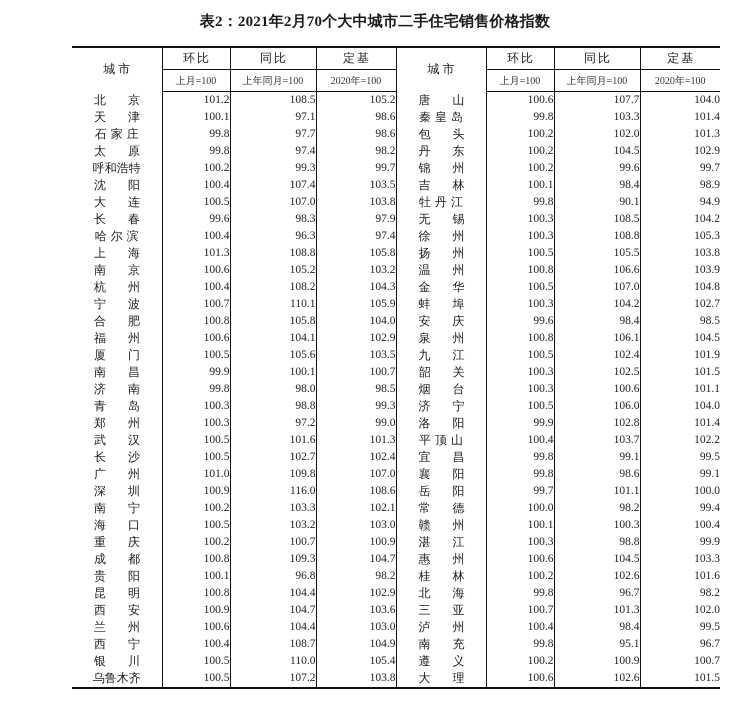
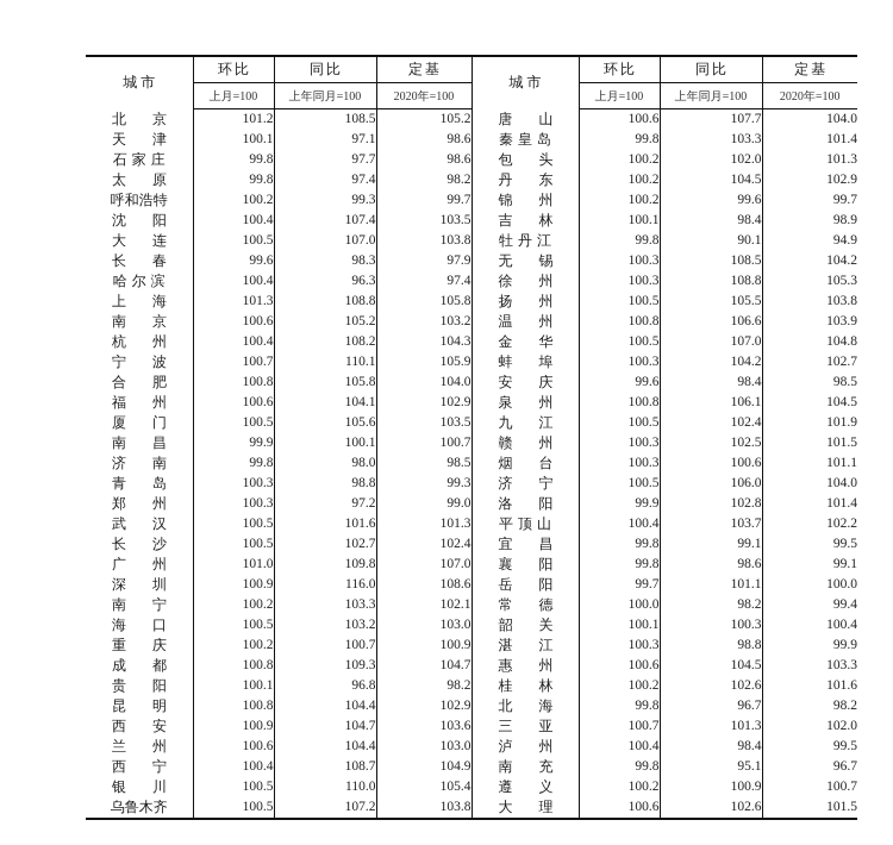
- 表2：2021年2月70个大中城市二手住宅销售价格指数
  城市	环比	同比	定基	城市	环比	同比	定基
  上月=100	上年同月=100	2020年=100	上月=100	上年同月=100	2020年=100
  北京	101.2	108.5	105.2	唐山	100.6	107.7	104.0
  天津	100.1	97.1	98.6	秦皇岛	99.8	103.3	101.4
  石家庄	99.8	97.7	98.6	包头	100.2	102.0	101.3
  太原	99.8	97.4	98.2	丹东	100.2	104.5	102.9
  呼和浩特	100.2	99.3	99.7	锦州	100.2	99.6	99.7
  沈阳	100.4	107.4	103.5	吉林	100.1	98.4	98.9
  大连	100.5	107.0	103.8	牡丹江	99.8	90.1	94.9
  长春	99.6	98.3	97.9	无锡	100.3	108.5	104.2
  哈尔滨	100.4	96.3	97.4	徐州	100.3	108.8	105.3
  上海	101.3	108.8	105.8	扬州	100.5	105.5	103.8
  南京	100.6	105.2	103.2	温州	100.8	106.6	103.9
  杭州	100.4	108.2	104.3	金华	100.5	107.0	104.8
  宁波	100.7	110.1	105.9	蚌埠	100.3	104.2	102.7
  合肥	100.8	105.8	104.0	安庆	99.6	98.4	98.5
  福州	100.6	104.1	102.9	泉州	100.8	106.1	104.5
  厦门	100.5	105.6	103.5	九江	100.5	102.4	101.9
- 南昌	99.9	100.1	100.7	韶关	100.3	102.5	101.5
+ 南昌	99.9	100.1	100.7	赣州	100.3	102.5	101.5
  济南	99.8	98.0	98.5	烟台	100.3	100.6	101.1
  青岛	100.3	98.8	99.3	济宁	100.5	106.0	104.0
  郑州	100.3	97.2	99.0	洛阳	99.9	102.8	101.4
  武汉	100.5	101.6	101.3	平顶山	100.4	103.7	102.2
  长沙	100.5	102.7	102.4	宜昌	99.8	99.1	99.5
  广州	101.0	109.8	107.0	襄阳	99.8	98.6	99.1
  深圳	100.9	116.0	108.6	岳阳	99.7	101.1	100.0
  南宁	100.2	103.3	102.1	常德	100.0	98.2	99.4
- 海口	100.5	103.2	103.0	赣州	100.1	100.3	100.4
+ 海口	100.5	103.2	103.0	韶关	100.1	100.3	100.4
  重庆	100.2	100.7	100.9	湛江	100.3	98.8	99.9
  成都	100.8	109.3	104.7	惠州	100.6	104.5	103.3
  贵阳	100.1	96.8	98.2	桂林	100.2	102.6	101.6
  昆明	100.8	104.4	102.9	北海	99.8	96.7	98.2
  西安	100.9	104.7	103.6	三亚	100.7	101.3	102.0
  兰州	100.6	104.4	103.0	泸州	100.4	98.4	99.5
  西宁	100.4	108.7	104.9	南充	99.8	95.1	96.7
  银川	100.5	110.0	105.4	遵义	100.2	100.9	100.7
  乌鲁木齐	100.5	107.2	103.8	大理	100.6	102.6	101.5
